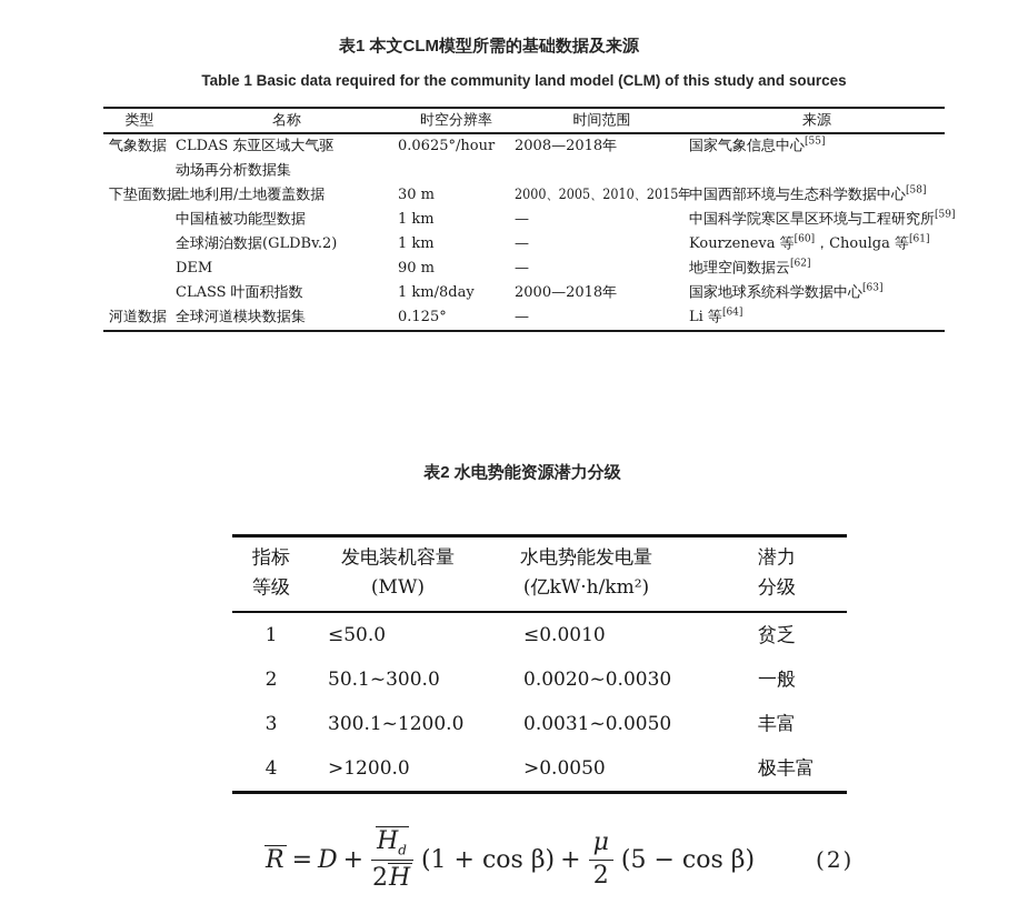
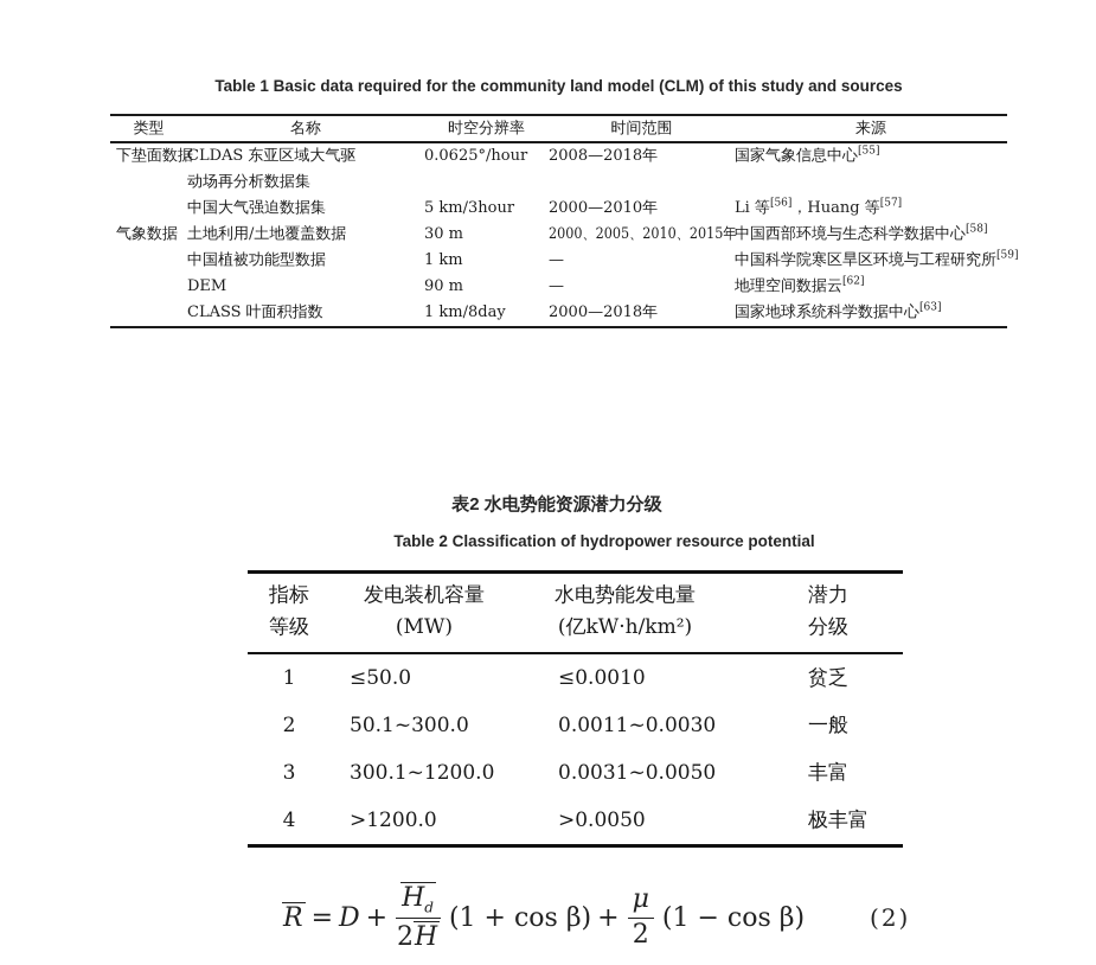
- 表1 本文CLM模型所需的基础数据及来源
  Table 1 Basic data required for the community land model (CLM) of this study and sources
  类型	名称	时空分辨率	时间范围	来源
- 气象数据	CLDAS 东亚区域大气驱 动场再分析数据集	0.0625°/hour	2008—2018年	国家气象信息中心[55]
+ 下垫面数据	CLDAS 东亚区域大气驱 动场再分析数据集	0.0625°/hour	2008—2018年	国家气象信息中心[55]
+ 	中国大气强迫数据集	5 km/3hour	2000—2010年	Li 等[56]，Huang 等[57]
- 下垫面数据	土地利用/土地覆盖数据	30 m	2000、2005、2010、2015年	中国西部环境与生态科学数据中心[58]
+ 气象数据	土地利用/土地覆盖数据	30 m	2000、2005、2010、2015年	中国西部环境与生态科学数据中心[58]
  	中国植被功能型数据	1 km	—	中国科学院寒区旱区环境与工程研究所[59]
- 	全球湖泊数据(GLDBv.2)	1 km	—	Kourzeneva 等[60]，Choulga 等[61]
  	DEM	90 m	—	地理空间数据云[62]
  	CLASS 叶面积指数	1 km/8day	2000—2018年	国家地球系统科学数据中心[63]
- 河道数据	全球河道模块数据集	0.125°	—	Li 等[64]
  表2 水电势能资源潜力分级
+ Table 2 Classification of hydropower resource potential
  指标 等级	发电装机容量 (MW)	水电势能发电量 (亿kW·h/km²)	潜力 分级
  1	≤50.0	≤0.0010	贫乏
- 2	50.1~300.0	0.0020~0.0030	一般
+ 2	50.1~300.0	0.0011~0.0030	一般
  3	300.1~1200.0	0.0031~0.0050	丰富
  4	>1200.0	>0.0050	极丰富
  R
  =
  D
  +
  Hd
  2H
  (1 + cos β)
  +
  μ
  2
- (5 − cos β)
+ (1 − cos β)
  (2)
